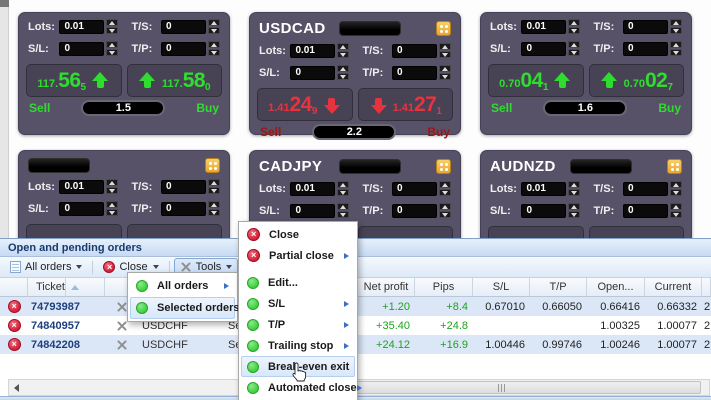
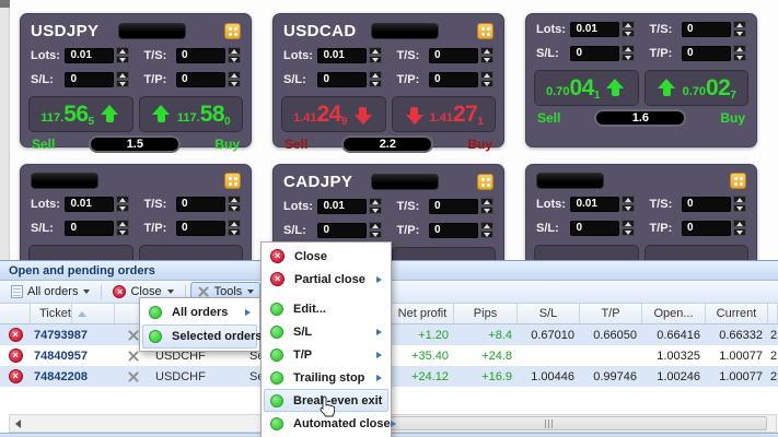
+ USDJPY
  Lots:
  0.01
  T/S:
  0
  S/L:
  0
  T/P:
  0
  117.565
  117.580
  Sell
  1.5
  Buy
  USDCAD
  Lots:
  0.01
  T/S:
  0
  S/L:
  0
  T/P:
  0
  1.41249
  1.41271
  Sell
  2.2
  Buy
  Lots:
  0.01
  T/S:
  0
  S/L:
  0
  T/P:
  0
  0.70041
  0.70027
  Sell
  1.6
  Buy
  Lots:
  0.01
  T/S:
  0
  S/L:
  0
  T/P:
  0
  CADJPY
  Lots:
  0.01
  T/S:
  0
  S/L:
  0
  T/P:
  0
- AUDNZD
  Lots:
  0.01
  T/S:
  0
  S/L:
  0
  T/P:
  0
  Open and pending orders
  All orders
  ×
  Close
  Tools
  Ticket
  Net profit
  Pips
  S/L
  T/P
  Open...
  Current
  ×
  74793987
  +1.20
  +8.4
  0.67010
  0.66050
  0.66416
  0.66332
  2
  ×
  74840957
  USDCHF
  +35.40
  +24.8
  1.00325
  1.00077
  2
  ×
  74842208
  USDCHF
  +24.12
  +16.9
  1.00446
  0.99746
  1.00246
  1.00077
  2
  All orders
  Selected orders
  ×
  Close
  ×
  Partial close
  Edit...
  S/L
  T/P
  Trailing stop
  Brea-even exit
  Automated close
